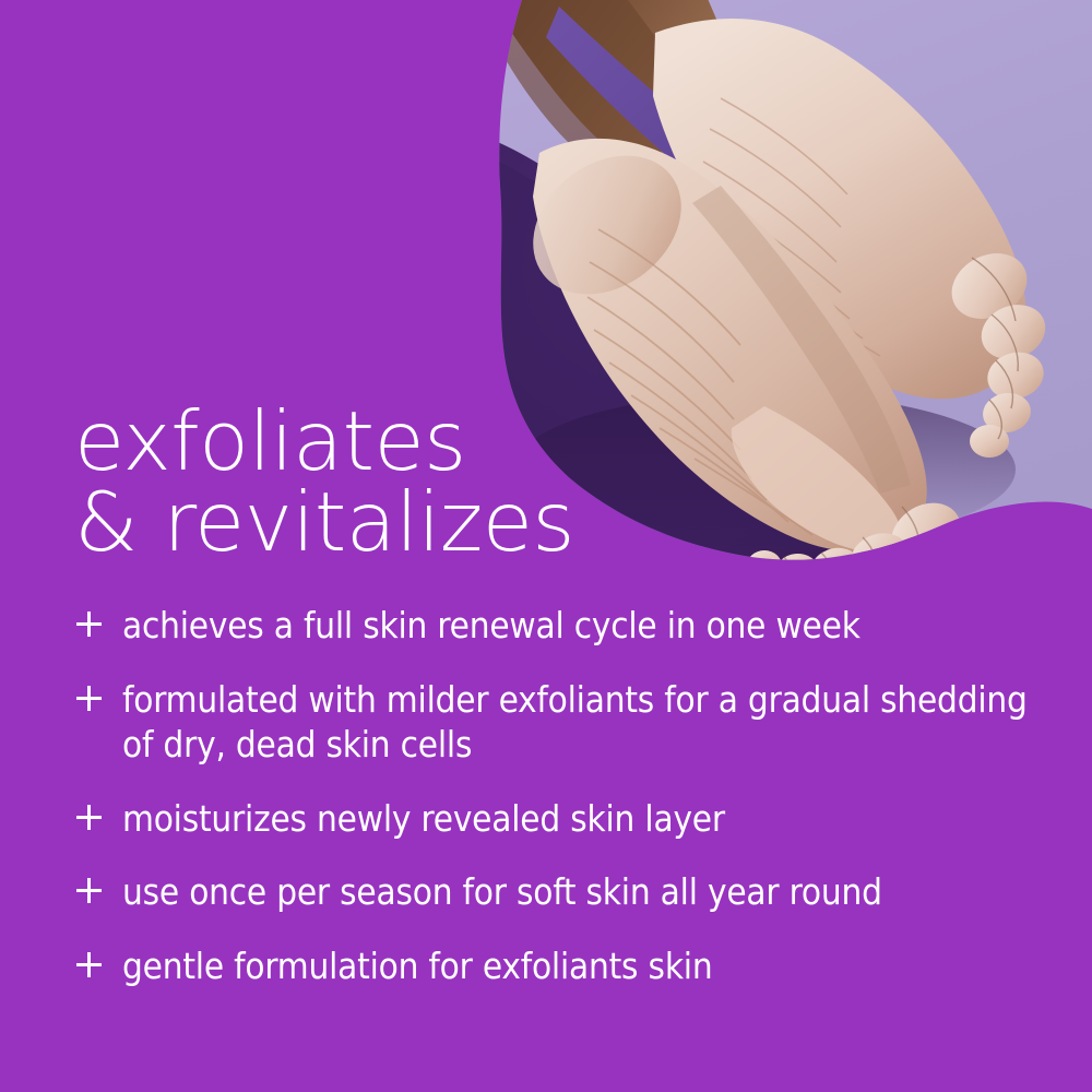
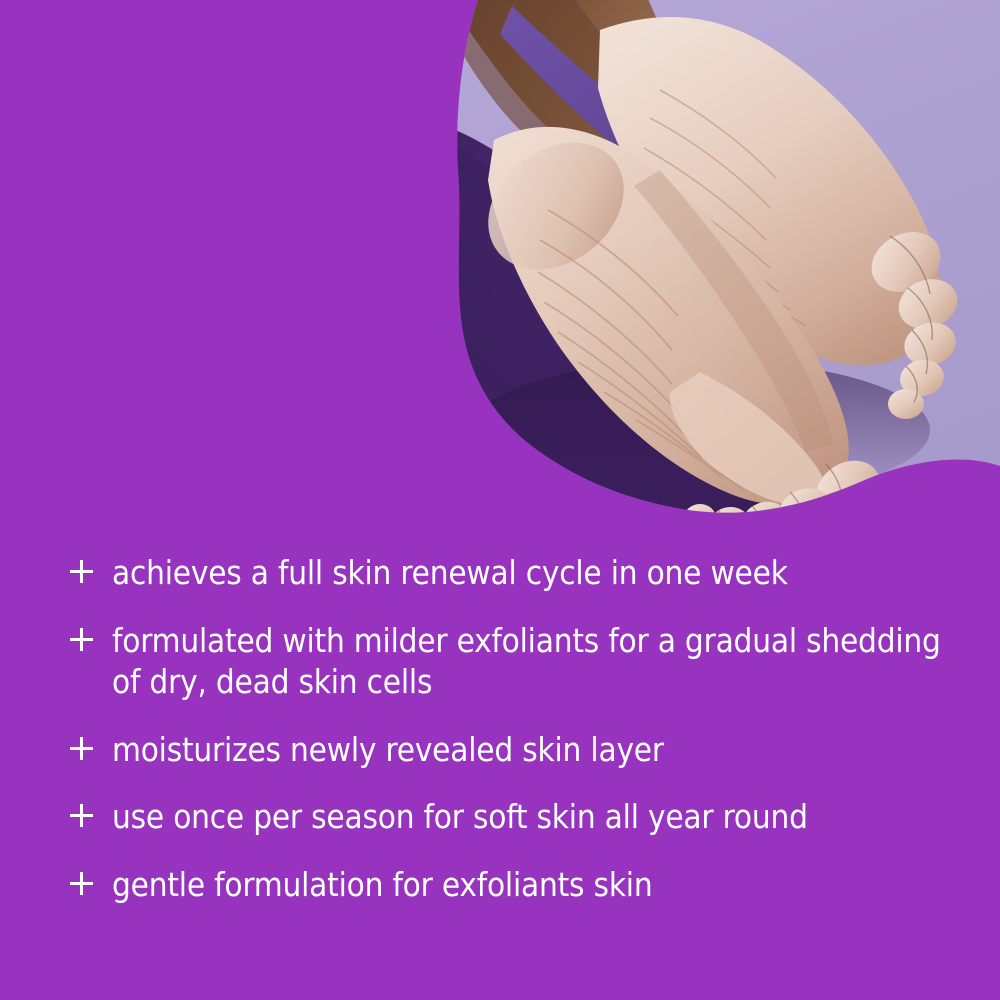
- exfoliates
- & revitalizes
  achieves a full skin renewal cycle in one week
  formulated with milder exfoliants for a gradual shedding of dry, dead skin cells
  moisturizes newly revealed skin layer
  use once per season for soft skin all year round
  gentle formulation for exfoliants skin
